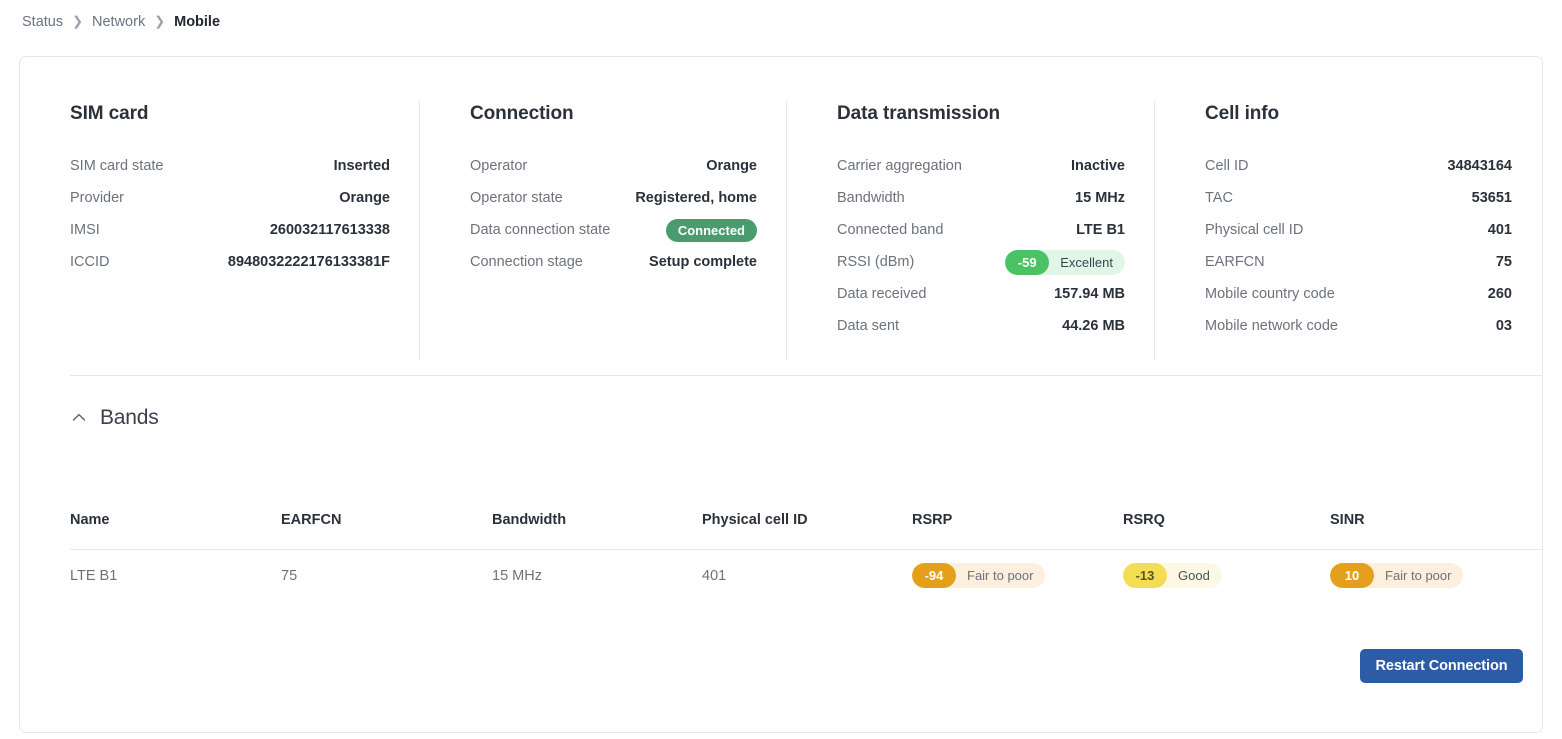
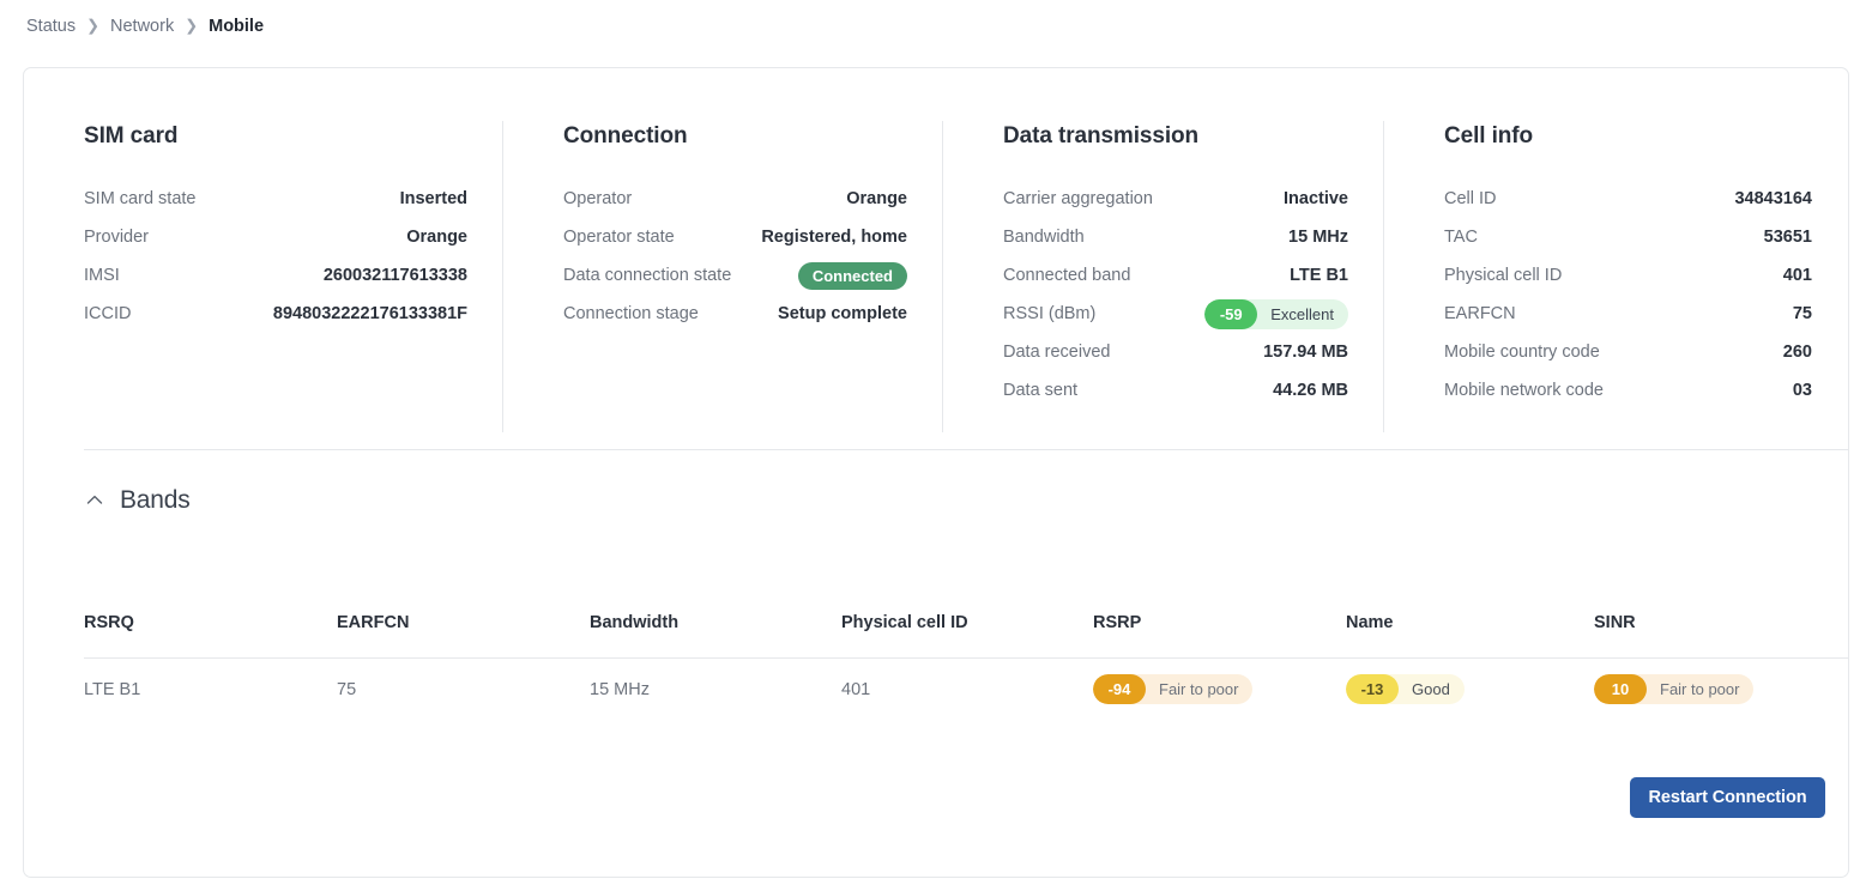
  Status
  ❯
  Network
  ❯
  Mobile
  SIM card
  SIM card state
  Inserted
  Provider
  Orange
  IMSI
  260032117613338
  ICCID
  8948032222176133381F
  Connection
  Operator
  Orange
  Operator state
  Registered, home
  Data connection state
  Connected
  Connection stage
  Setup complete
  Data transmission
  Carrier aggregation
  Inactive
  Bandwidth
  15 MHz
  Connected band
  LTE B1
  RSSI (dBm)
  -59
  Excellent
  Data received
  157.94 MB
  Data sent
  44.26 MB
  Cell info
  Cell ID
  34843164
  TAC
  53651
  Physical cell ID
  401
  EARFCN
  75
  Mobile country code
  260
  Mobile network code
  03
  Bands
- Name
+ RSRQ
  EARFCN
  Bandwidth
  Physical cell ID
  RSRP
- RSRQ
+ Name
  SINR
  LTE B1
  75
  15 MHz
  401
  -94
  Fair to poor
  -13
  Good
  10
  Fair to poor
  Restart Connection
